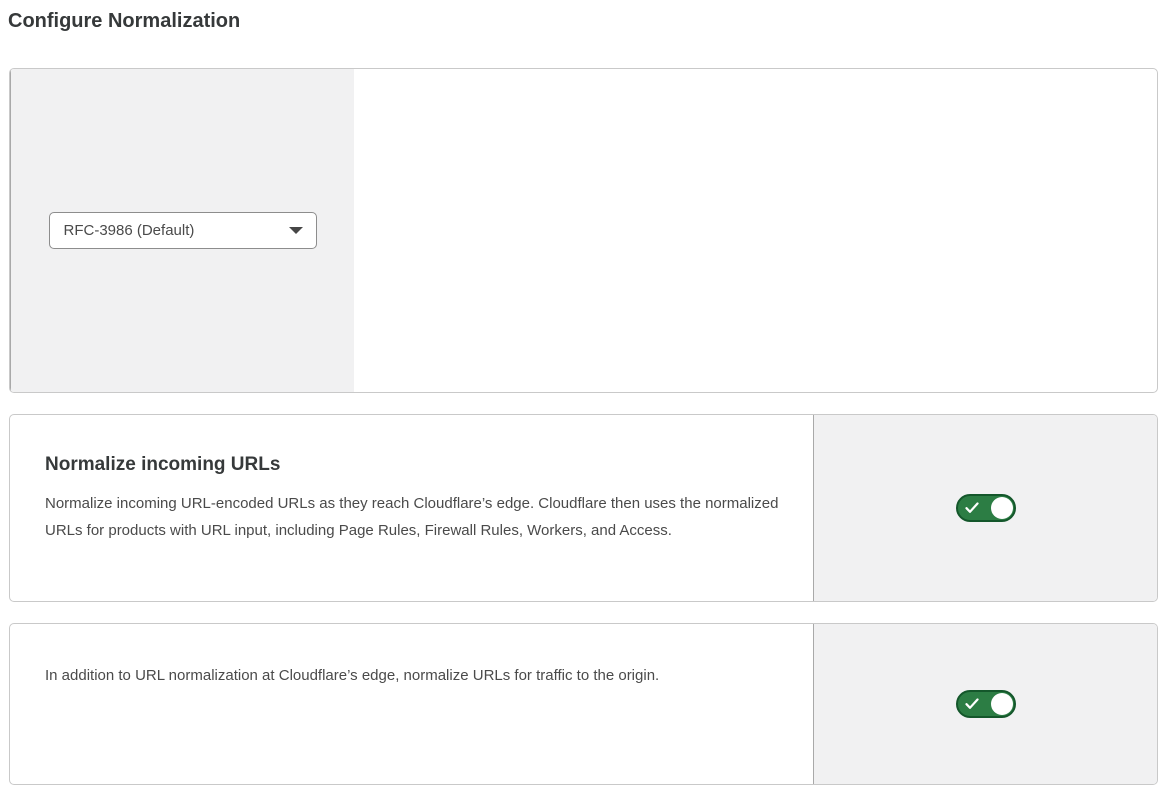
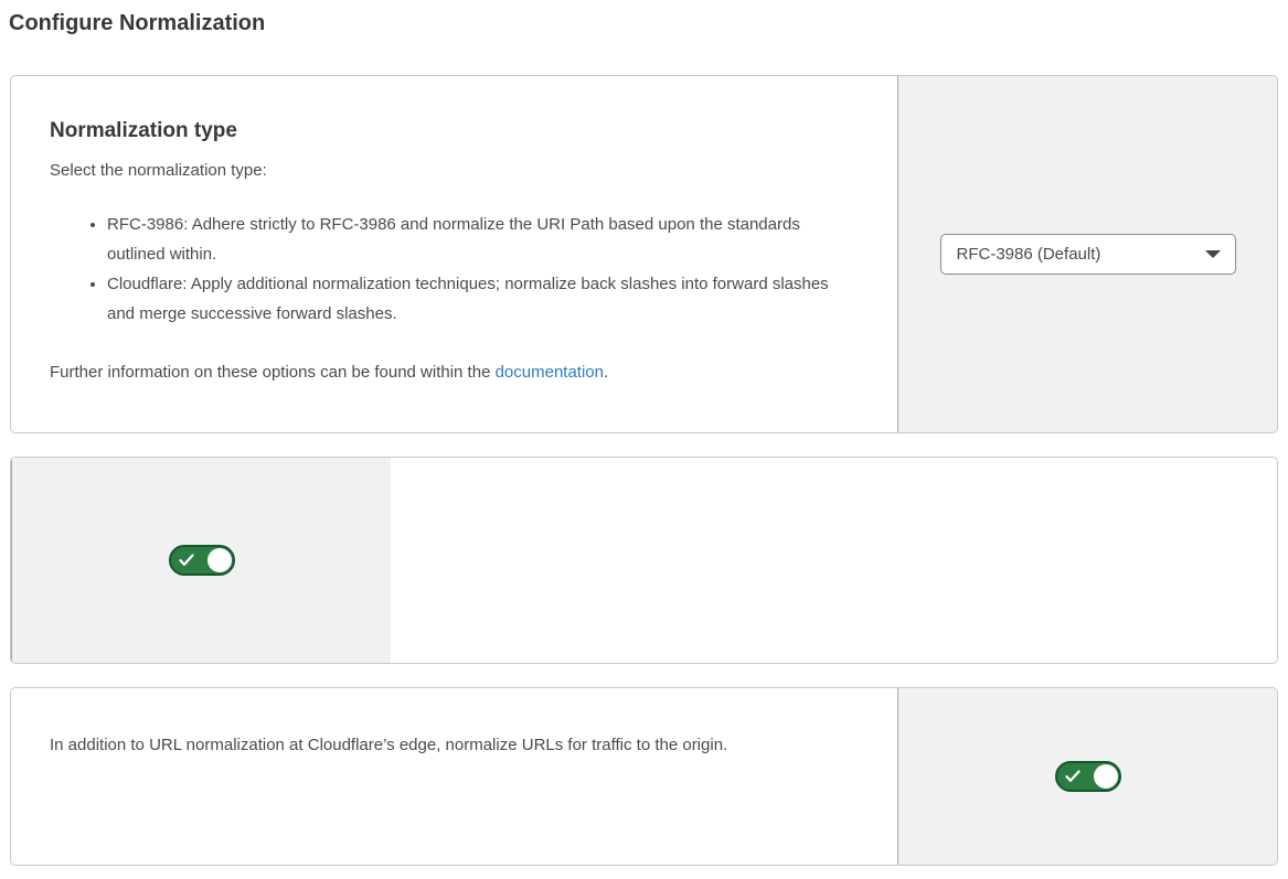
  Configure Normalization
+ Normalization type
+ Select the normalization type:
+ RFC-3986: Adhere strictly to RFC-3986 and normalize the URI Path based upon the standards outlined within.
+ Cloudflare: Apply additional normalization techniques; normalize back slashes into forward slashes and merge successive forward slashes.
+ Further information on these options can be found within the documentation.
  RFC-3986 (Default)
- Normalize incoming URLs
- Normalize incoming URL-encoded URLs as they reach Cloudflare’s edge. Cloudflare then uses the normalized URLs for products with URL input, including Page Rules, Firewall Rules, Workers, and Access.
  In addition to URL normalization at Cloudflare’s edge, normalize URLs for traffic to the origin.
